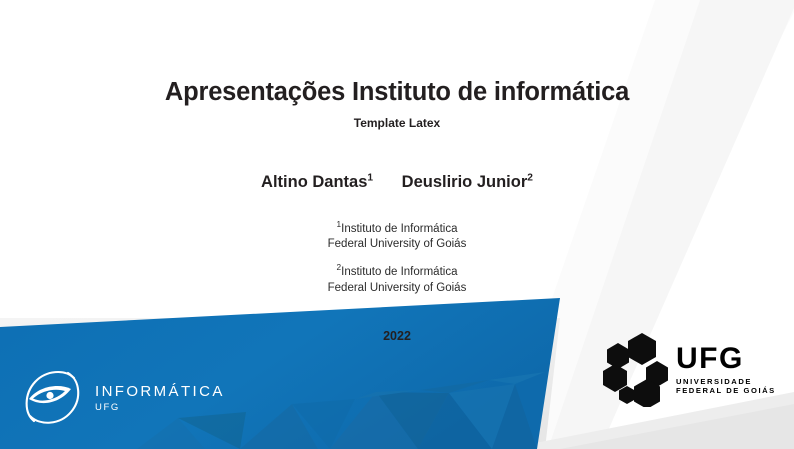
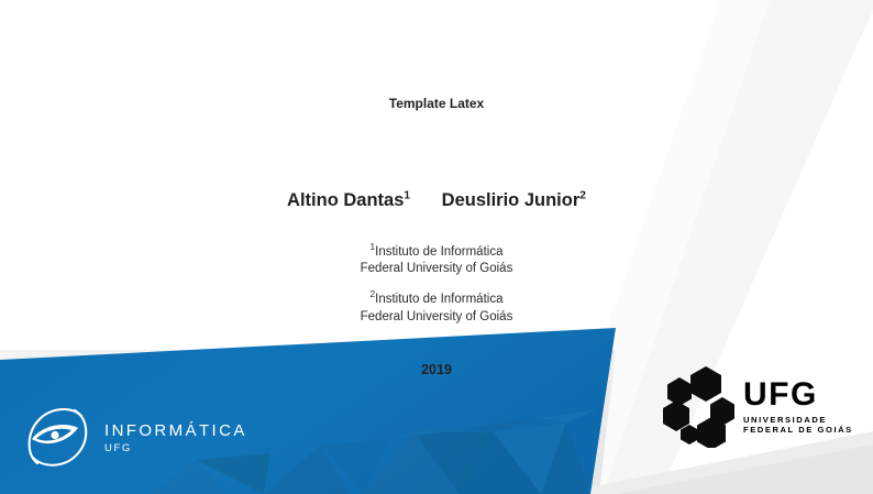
- Apresentações Instituto de informática
  Template Latex
  Altino Dantas1 Deuslirio Junior2
  1Instituto de Informática
  Federal University of Goiás
  2Instituto de Informática
  Federal University of Goiás
- 2022
+ 2019
  INFORMÁTICA
  UFG
  UFG
  UNIVERSIDADE
  FEDERAL DE GOIÁS
